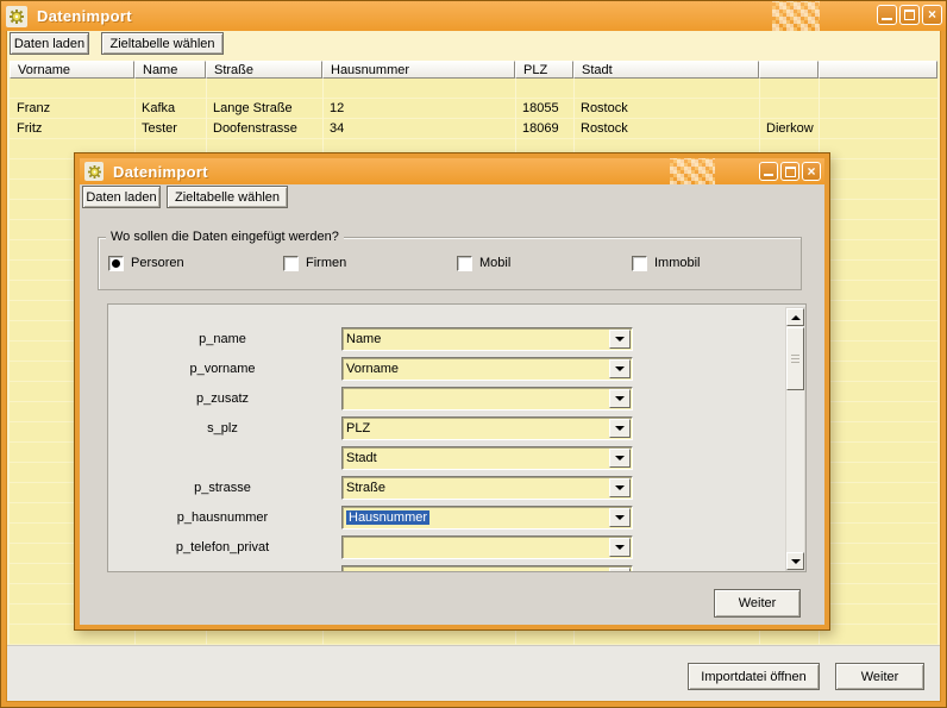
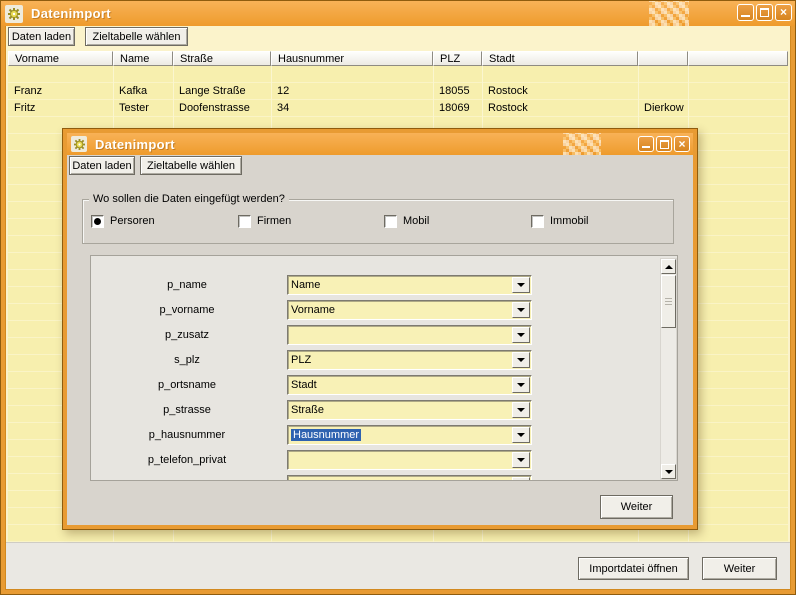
  Datenimport
  ×
  Daten laden
  Zieltabelle wählen
  Vorname
  Name
  Straße
  Hausnummer
  PLZ
  Stadt
  Franz
  Kafka
  Lange Straße
  12
  18055
  Rostock
  Fritz
  Tester
  Doofenstrasse
  34
  18069
  Rostock
  Dierkow
  Importdatei öffnen
  Weiter
  Datenimport
  ×
  Daten laden
  Zieltabelle wählen
  Wo sollen die Daten eingefügt werden?
  Persoren
  Firmen
  Mobil
  Immobil
  p_name
  Name
  p_vorname
  Vorname
  p_zusatz
  s_plz
  PLZ
+ p_ortsname
  Stadt
  p_strasse
  Straße
  p_hausnummer
  Hausnummer
  p_telefon_privat
  Weiter
